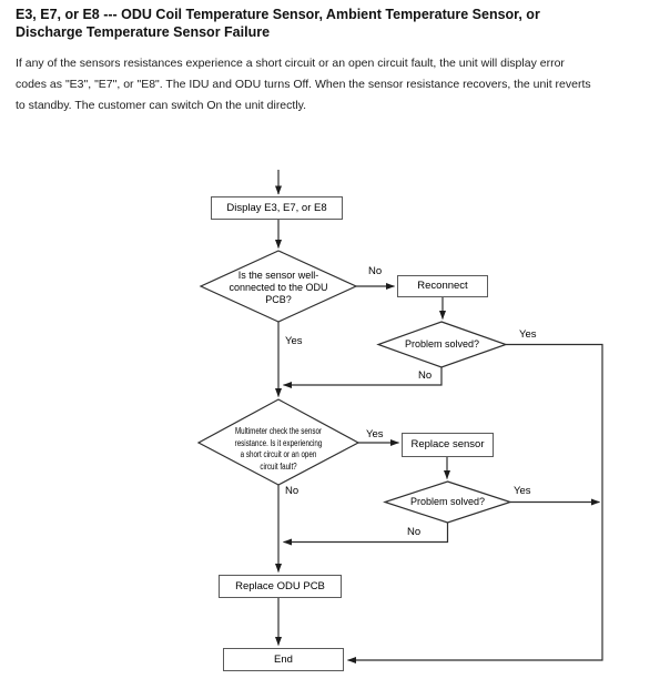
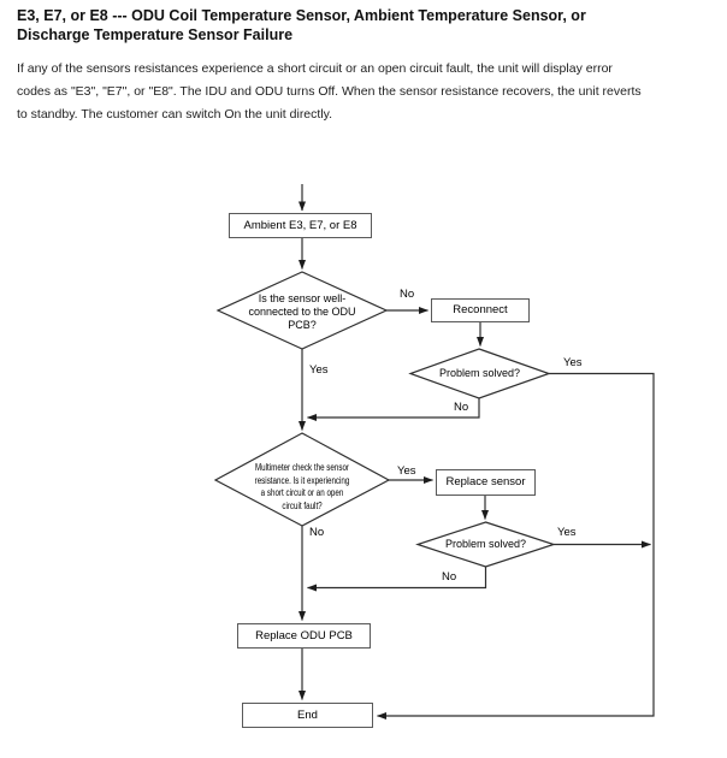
  E3, E7, or E8 --- ODU Coil Temperature Sensor, Ambient Temperature Sensor, or
  Discharge Temperature Sensor Failure
  If any of the sensors resistances experience a short circuit or an open circuit fault, the unit will display error
  codes as "E3", "E7", or "E8". The IDU and ODU turns Off. When the sensor resistance recovers, the unit reverts
  to standby. The customer can switch On the unit directly.
- Display E3, E7, or E8
+ Ambient E3, E7, or E8
  Is the sensor well-
  connected to the ODU
  PCB?
  Reconnect
  Problem solved?
  Multimeter check the sensor
  resistance. Is it experiencing
  a short circuit or an open
  circuit fault?
  Replace sensor
  Problem solved?
  Replace ODU PCB
  End
  No
  Yes
  Yes
  No
  Yes
  No
  Yes
  No
